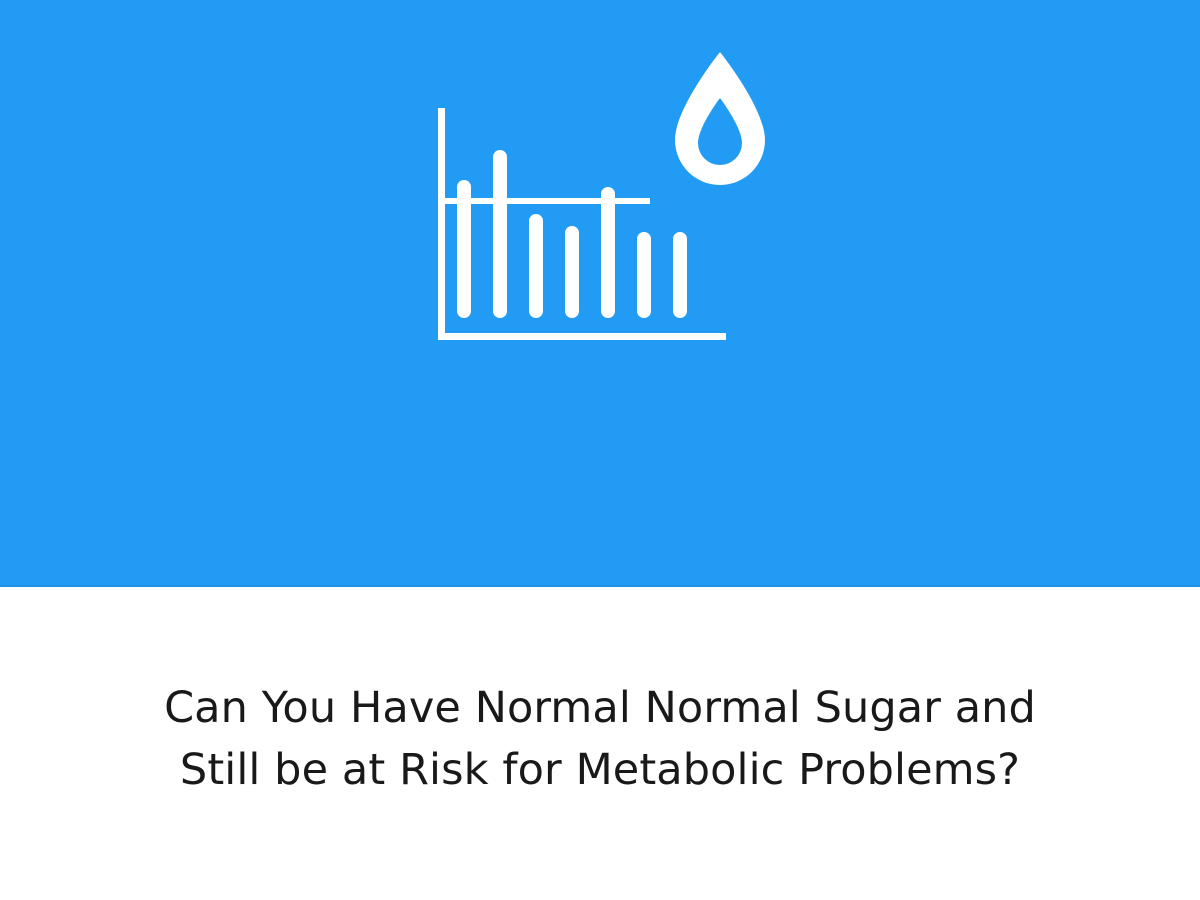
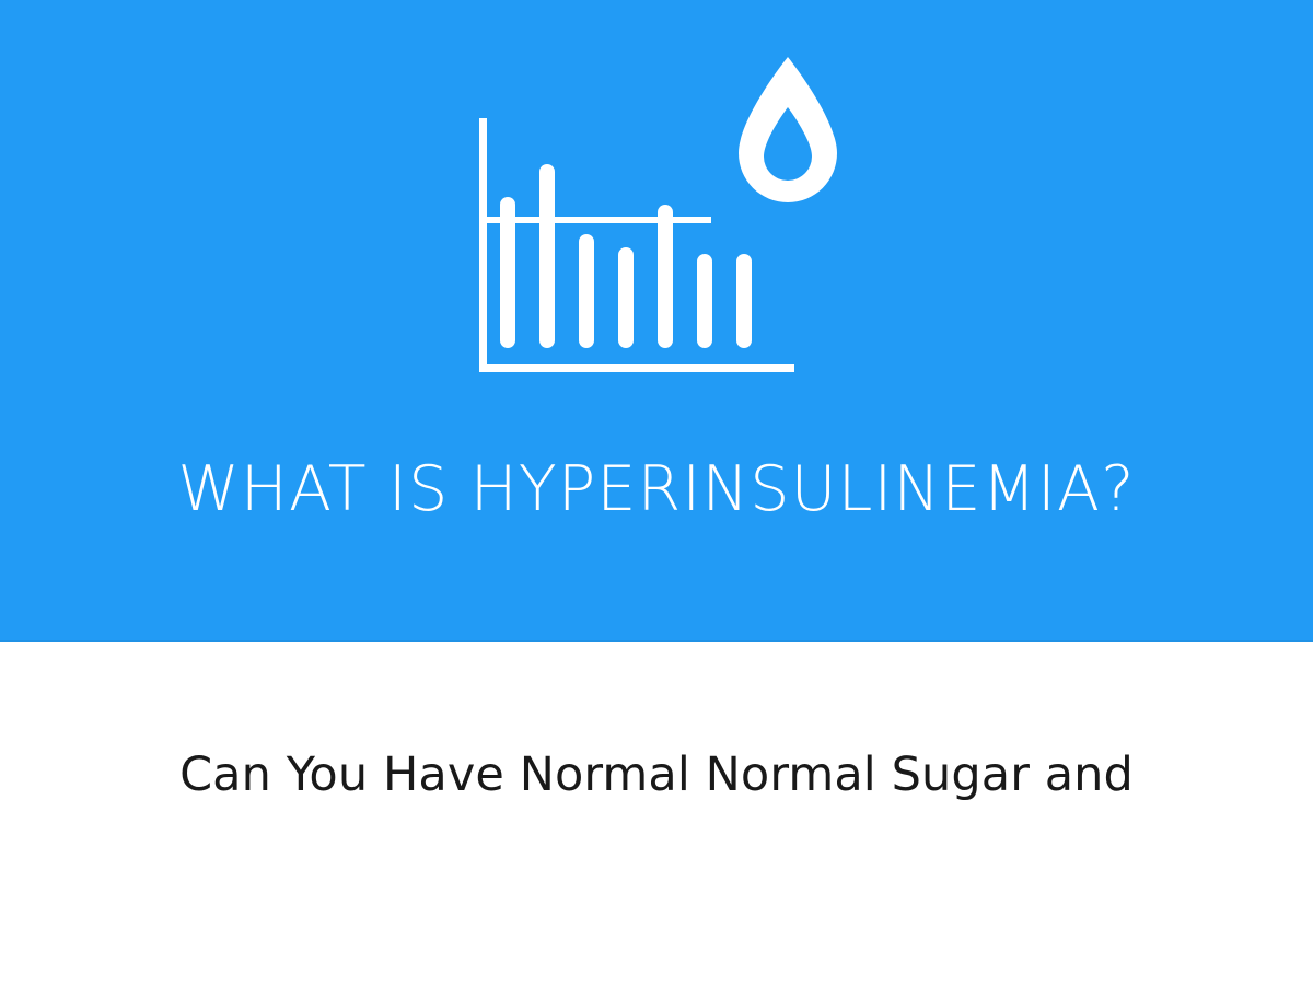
+ WHAT IS HYPERINSULINEMIA?
  Can You Have Normal Normal Sugar and
- Still be at Risk for Metabolic Problems?
